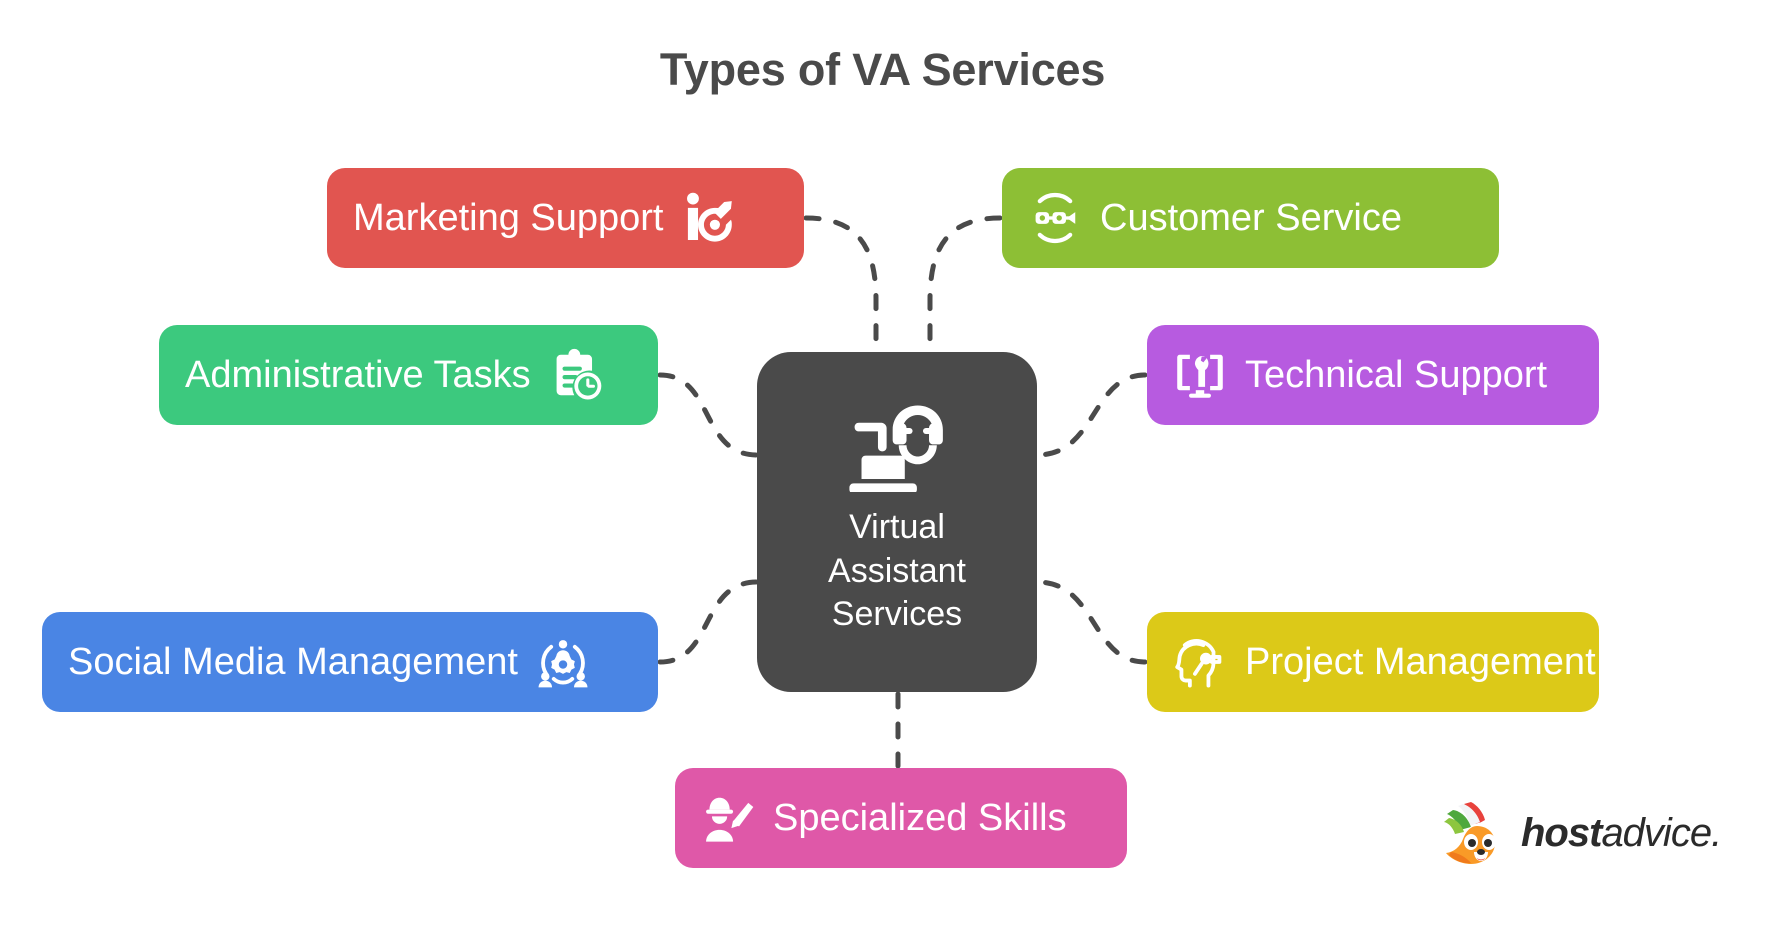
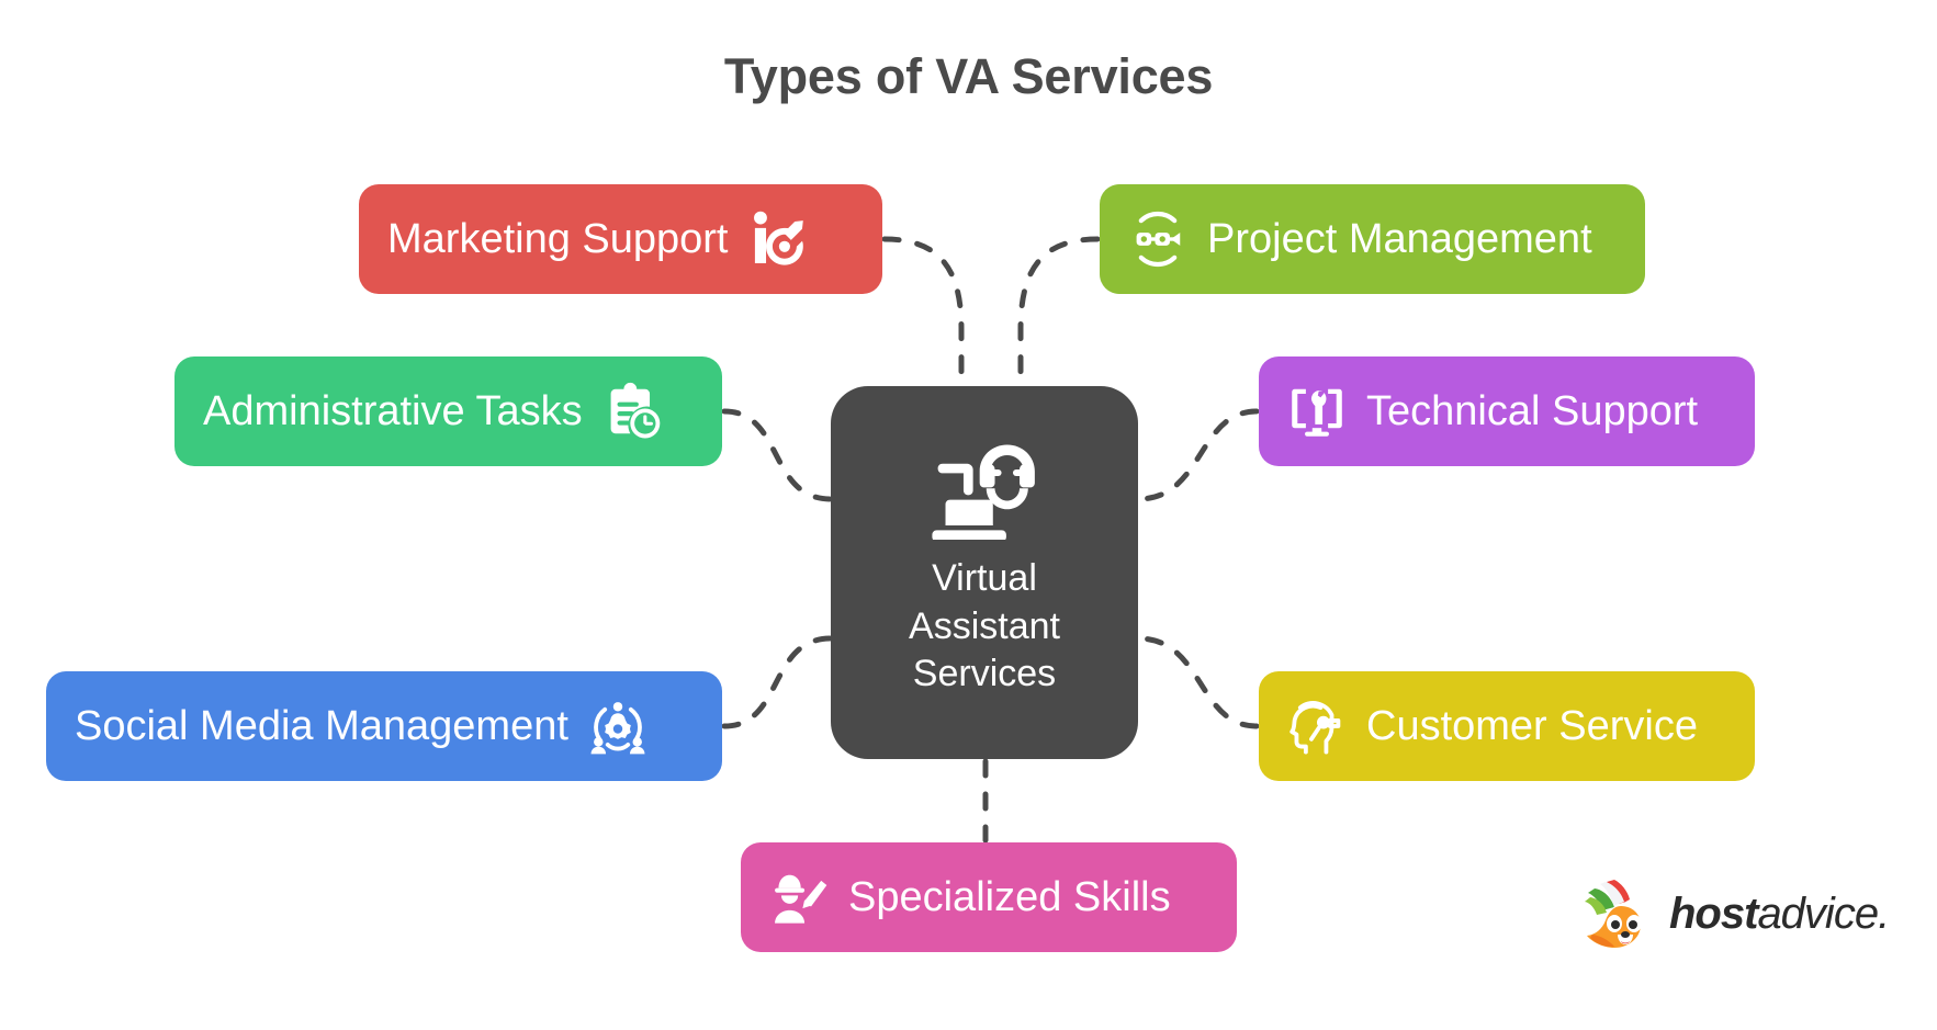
  Types of VA Services
  Virtual
  Assistant
  Services
  Marketing Support
- Customer Service
+ Project Management
  Administrative Tasks
  Technical Support
  Social Media Management
- Project Management
+ Customer Service
  Specialized Skills
  hostadvice.
